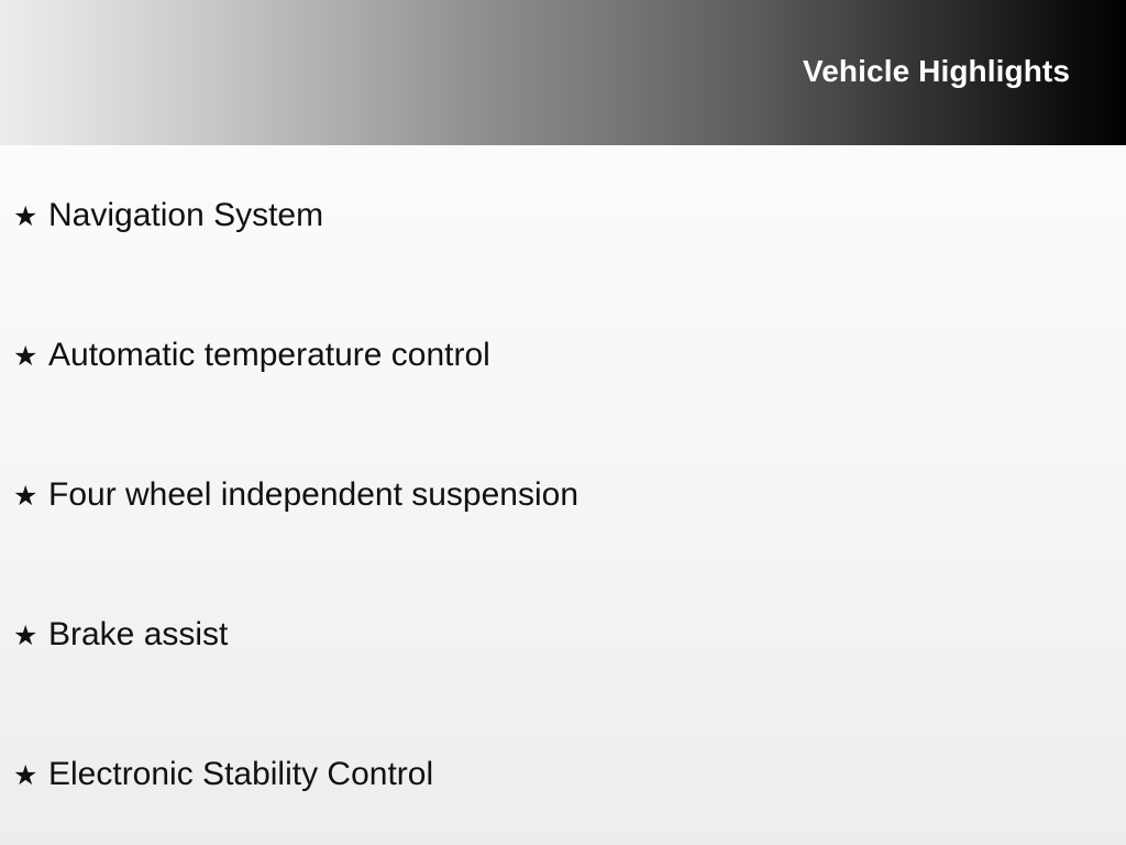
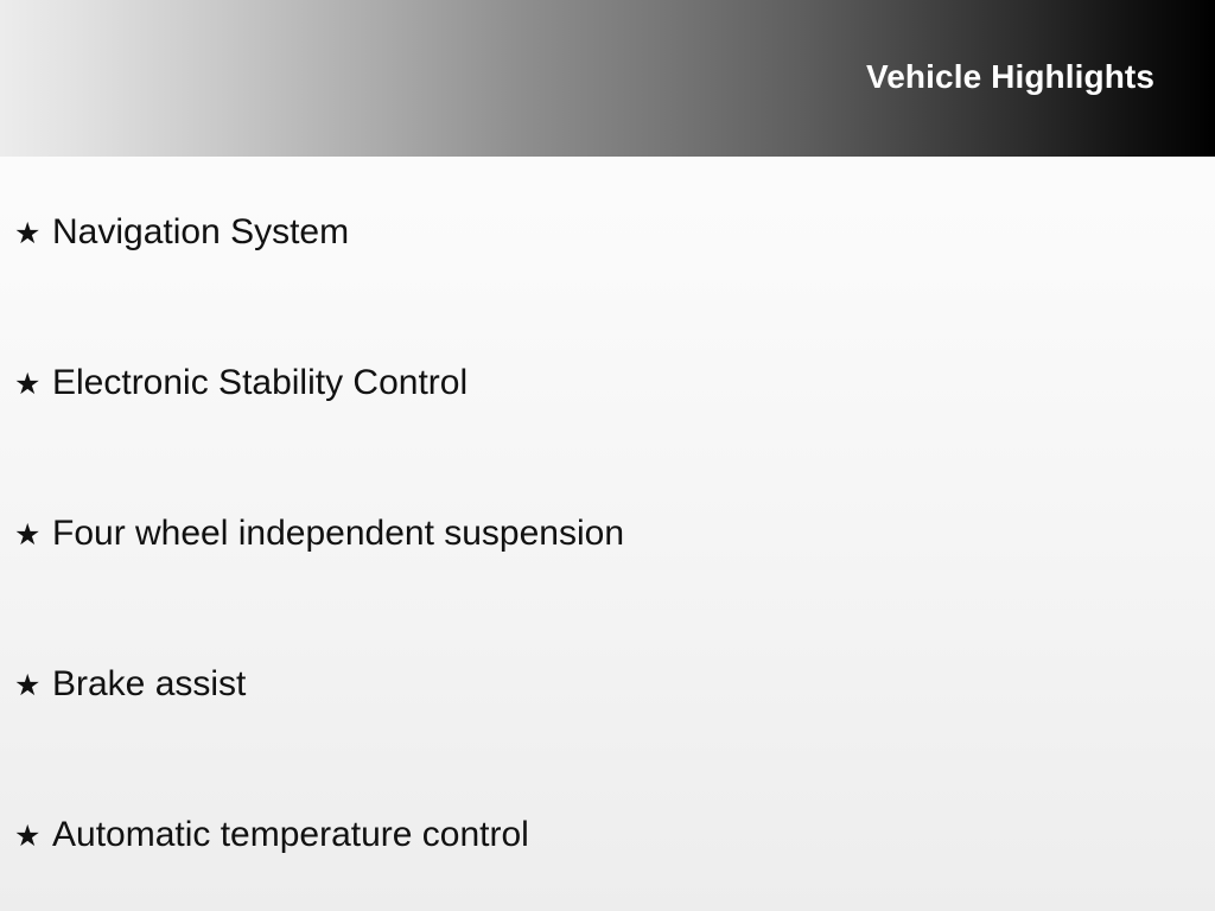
  Vehicle Highlights
  ★
  Navigation System
  ★
- Automatic temperature control
+ Electronic Stability Control
  ★
  Four wheel independent suspension
  ★
  Brake assist
  ★
- Electronic Stability Control
+ Automatic temperature control
